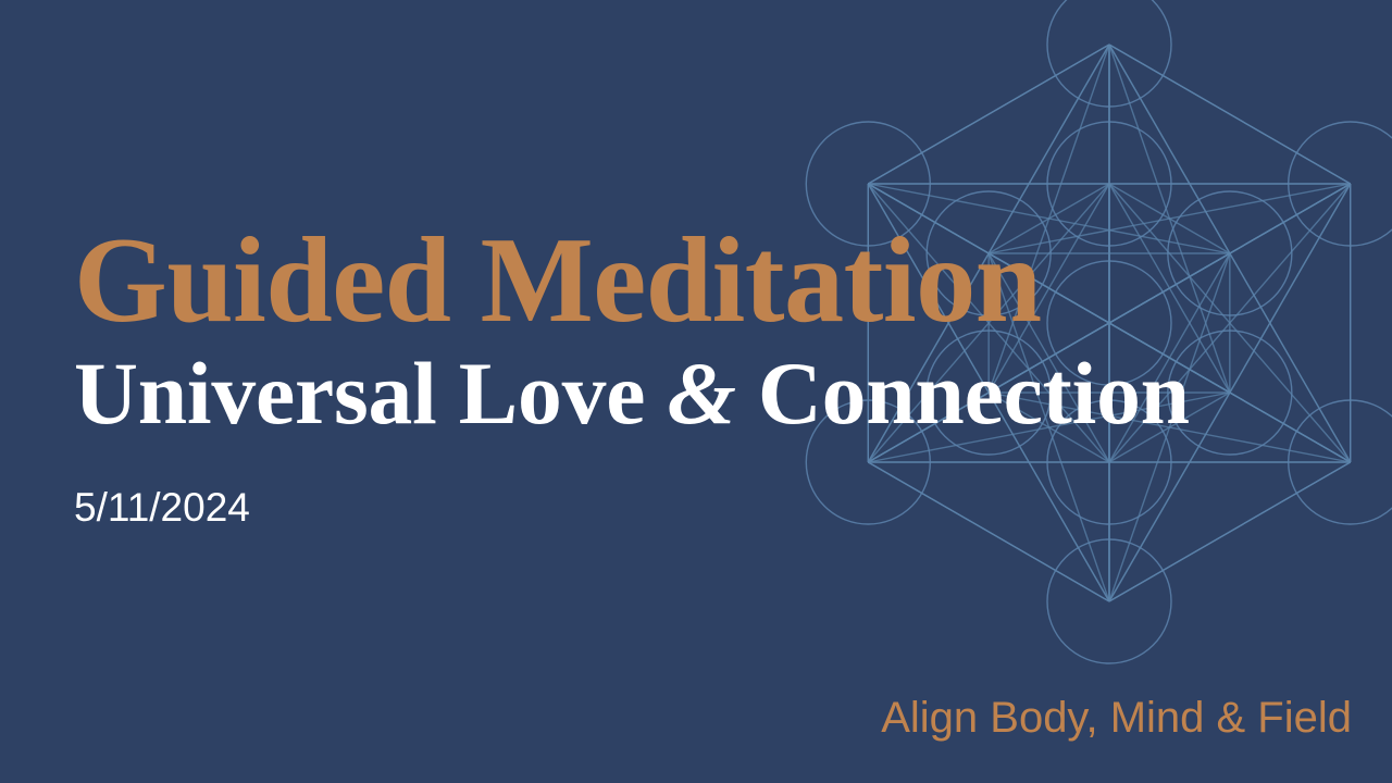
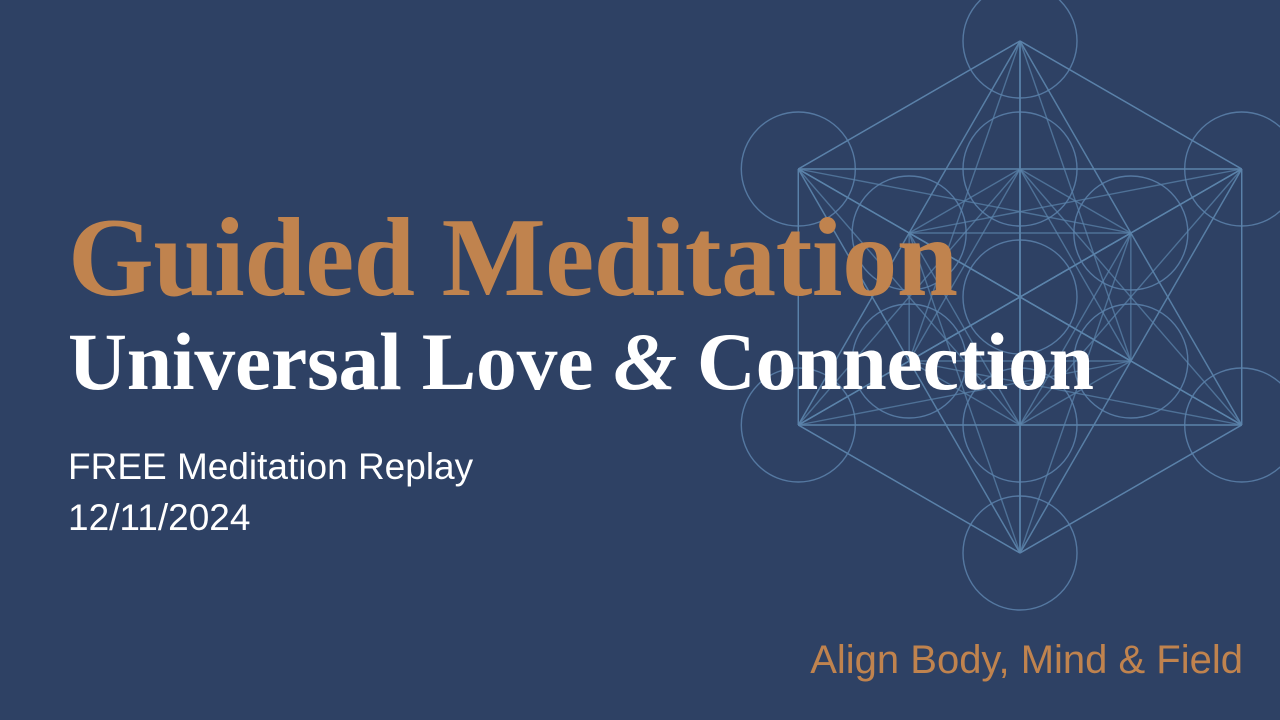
  Guided Meditation
  Universal Love & Connection
+ FREE Meditation Replay
- 5/11/2024
+ 12/11/2024
  Align Body, Mind & Field
